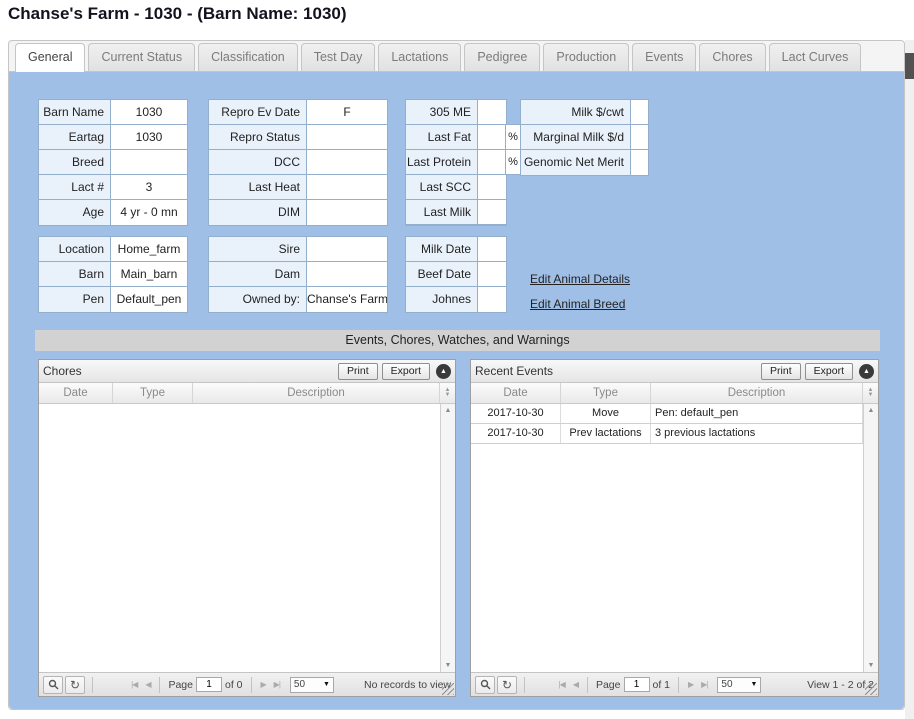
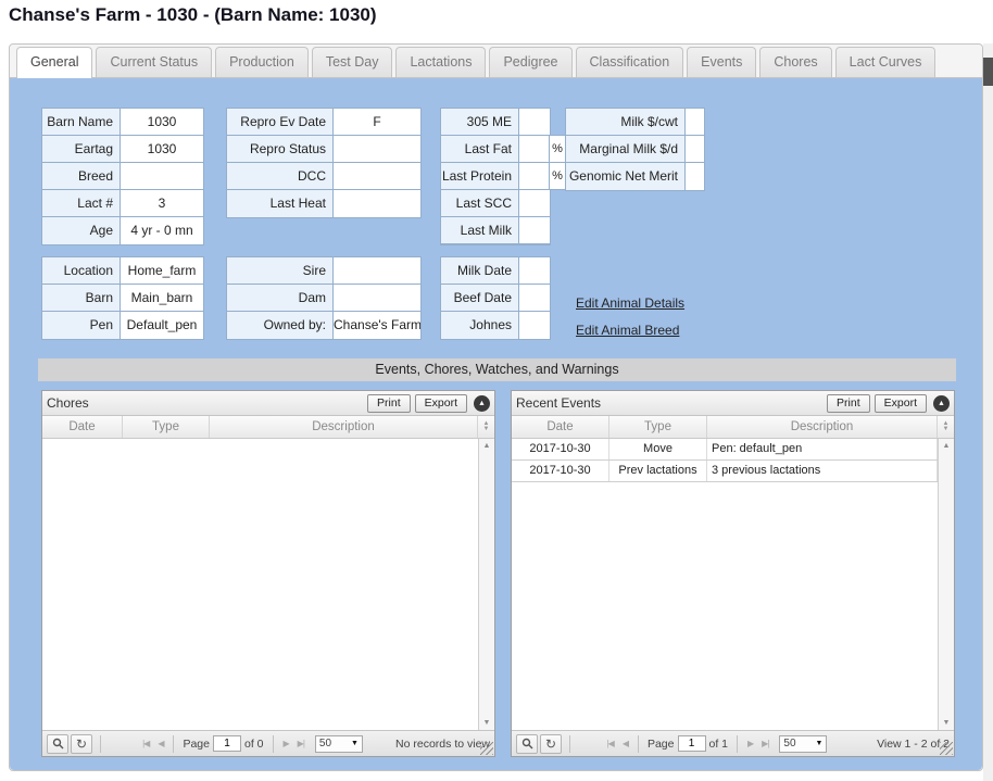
  Chanse's Farm - 1030 - (Barn Name: 1030)
  General
  Current Status
- Classification
+ Production
  Test Day
  Lactations
  Pedigree
- Production
+ Classification
  Events
  Chores
  Lact Curves
  Barn Name
  1030
  Eartag
  1030
  Breed
  Lact #
  3
  Age
  4 yr - 0 mn
  Repro Ev Date
  F
  Repro Status
  DCC
  Last Heat
- DIM
  305 ME
  Last Fat
  Last Protein
  Last SCC
  Last Milk
  %
  %
  Milk $/cwt
  Marginal Milk $/d
  Genomic Net Merit
  Location
  Home_farm
  Barn
  Main_barn
  Pen
  Default_pen
  Sire
  Dam
  Owned by:
  Chanse's Farm
  Milk Date
  Beef Date
  Johnes
  Edit Animal Details
  Edit Animal Breed
  Events, Chores, Watches, and Warnings
  Chores
  Print
  Export
  Date
  Type
  Description
  ↻
  |◀
  ◀
  Page
  1
  of 0
  ▶
  ▶|
  50
  No records to vie
  Recent Events
  Print
  Export
  Date
  Type
  Description
  2017-10-30
  Move
  Pen: default_pen
  2017-10-30
  Prev lactations
  3 previous lactations
  ↻
  |◀
  ◀
  Page
  1
  of 1
  ▶
  ▶|
  50
  View 1 - 2 of
